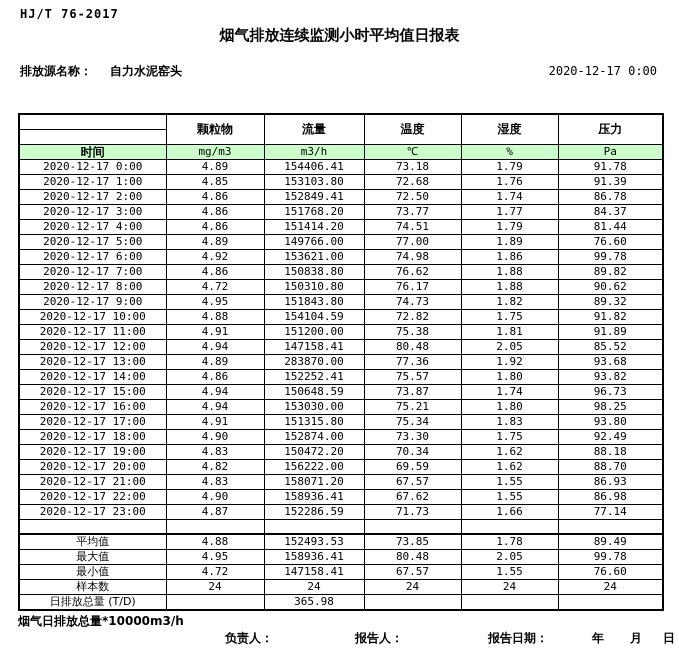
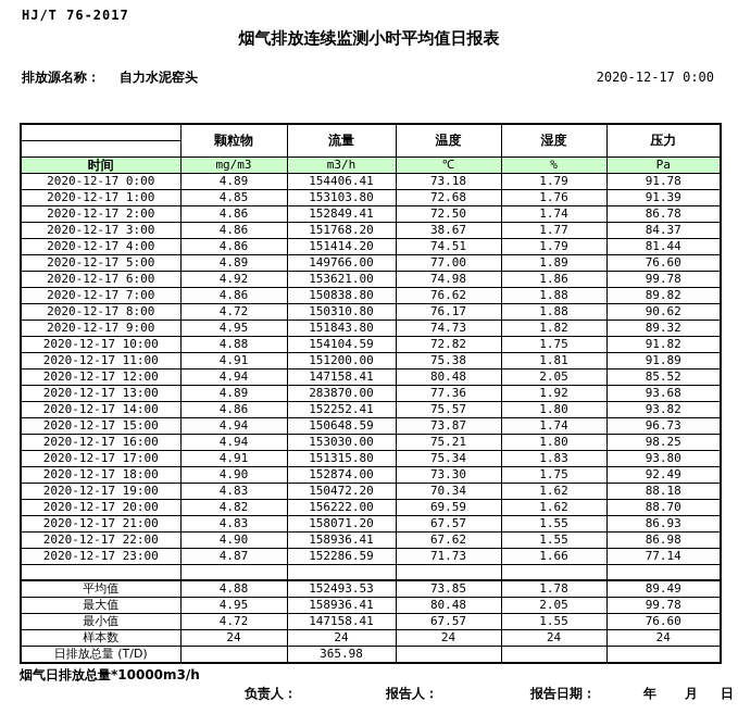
  HJ/T 76-2017
  烟气排放连续监测小时平均值日报表
  排放源名称： 自力水泥窑头
  2020-12-17 0:00
  	颗粒物	流量	温度	湿度	压力
  时间	mg/m3	m3/h	℃	%	Pa
  2020-12-17 0:00	4.89	154406.41	73.18	1.79	91.78
  2020-12-17 1:00	4.85	153103.80	72.68	1.76	91.39
  2020-12-17 2:00	4.86	152849.41	72.50	1.74	86.78
- 2020-12-17 3:00	4.86	151768.20	73.77	1.77	84.37
+ 2020-12-17 3:00	4.86	151768.20	38.67	1.77	84.37
  2020-12-17 4:00	4.86	151414.20	74.51	1.79	81.44
  2020-12-17 5:00	4.89	149766.00	77.00	1.89	76.60
  2020-12-17 6:00	4.92	153621.00	74.98	1.86	99.78
  2020-12-17 7:00	4.86	150838.80	76.62	1.88	89.82
  2020-12-17 8:00	4.72	150310.80	76.17	1.88	90.62
  2020-12-17 9:00	4.95	151843.80	74.73	1.82	89.32
  2020-12-17 10:00	4.88	154104.59	72.82	1.75	91.82
  2020-12-17 11:00	4.91	151200.00	75.38	1.81	91.89
  2020-12-17 12:00	4.94	147158.41	80.48	2.05	85.52
  2020-12-17 13:00	4.89	283870.00	77.36	1.92	93.68
  2020-12-17 14:00	4.86	152252.41	75.57	1.80	93.82
  2020-12-17 15:00	4.94	150648.59	73.87	1.74	96.73
  2020-12-17 16:00	4.94	153030.00	75.21	1.80	98.25
  2020-12-17 17:00	4.91	151315.80	75.34	1.83	93.80
  2020-12-17 18:00	4.90	152874.00	73.30	1.75	92.49
  2020-12-17 19:00	4.83	150472.20	70.34	1.62	88.18
  2020-12-17 20:00	4.82	156222.00	69.59	1.62	88.70
  2020-12-17 21:00	4.83	158071.20	67.57	1.55	86.93
  2020-12-17 22:00	4.90	158936.41	67.62	1.55	86.98
  2020-12-17 23:00	4.87	152286.59	71.73	1.66	77.14
  平均值	4.88	152493.53	73.85	1.78	89.49
  最大值	4.95	158936.41	80.48	2.05	99.78
  最小值	4.72	147158.41	67.57	1.55	76.60
  样本数	24	24	24	24	24
  日排放总量 (T/D)		365.98
  烟气日排放总量*10000m3/h
  负责人：
  报告人：
  报告日期：
  年
  月
  日
